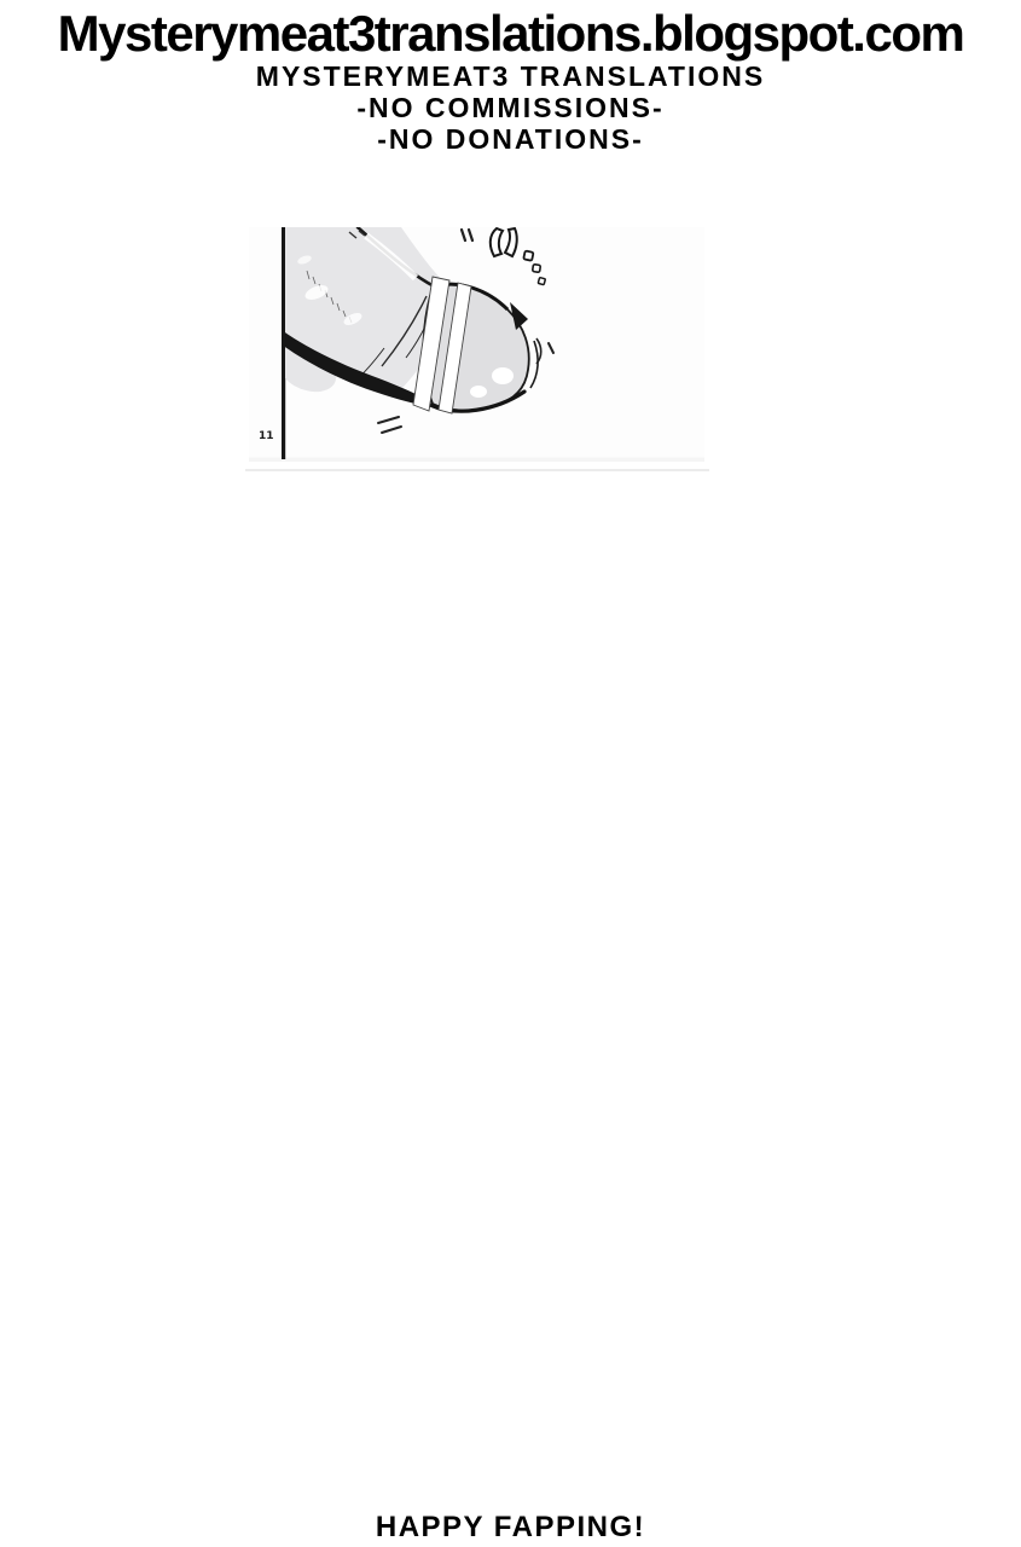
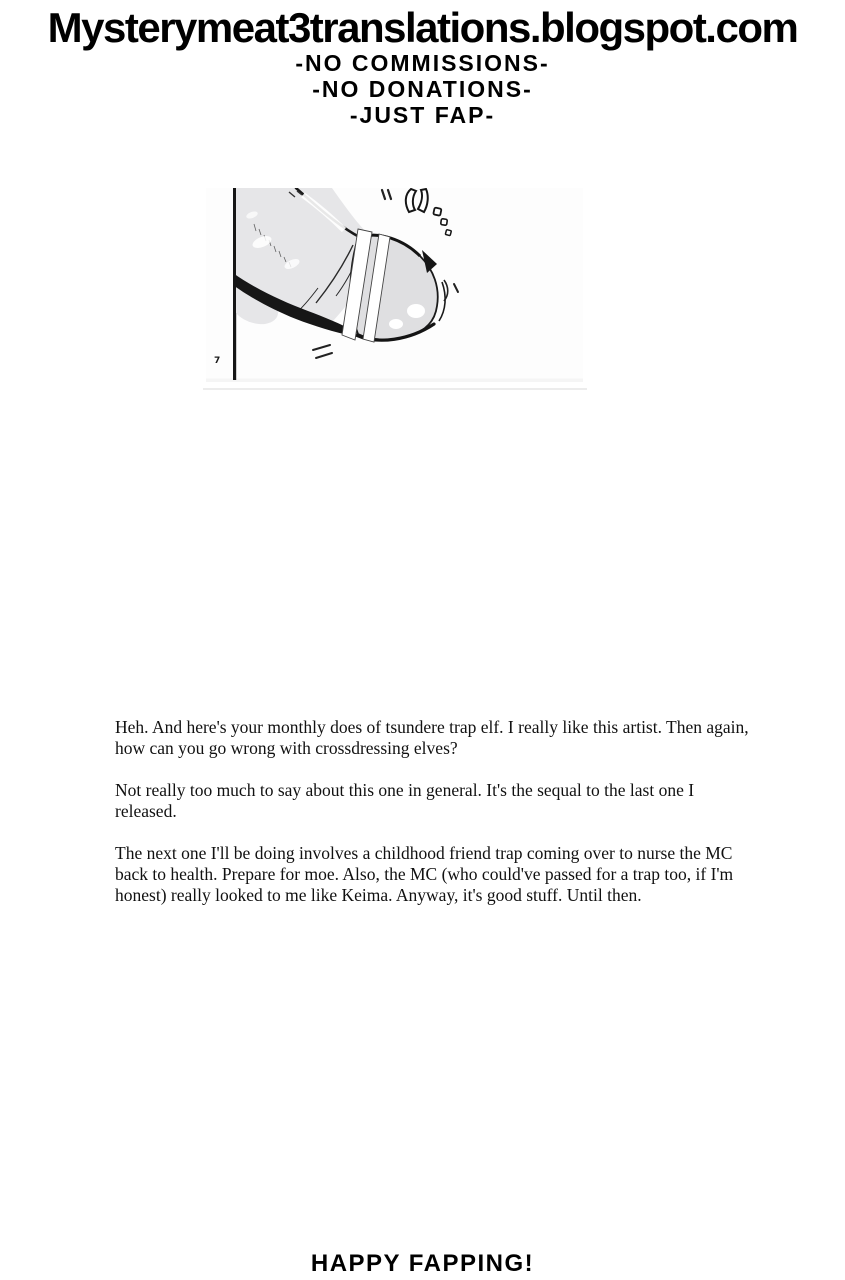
  Mysterymeat3translations.blogspot.com
- MYSTERYMEAT3 TRANSLATIONS
  -NO COMMISSIONS-
  -NO DONATIONS-
+ -JUST FAP-
- 11
+ 7
+ Heh. And here's your monthly does of tsundere trap elf. I really like this artist. Then again, how can you go wrong with crossdressing elves?
+ Not really too much to say about this one in general. It's the sequal to the last one I released.
+ The next one I'll be doing involves a childhood friend trap coming over to nurse the MC back to health. Prepare for moe. Also, the MC (who could've passed for a trap too, if I'm honest) really looked to me like Keima. Anyway, it's good stuff. Until then.
  HAPPY FAPPING!
